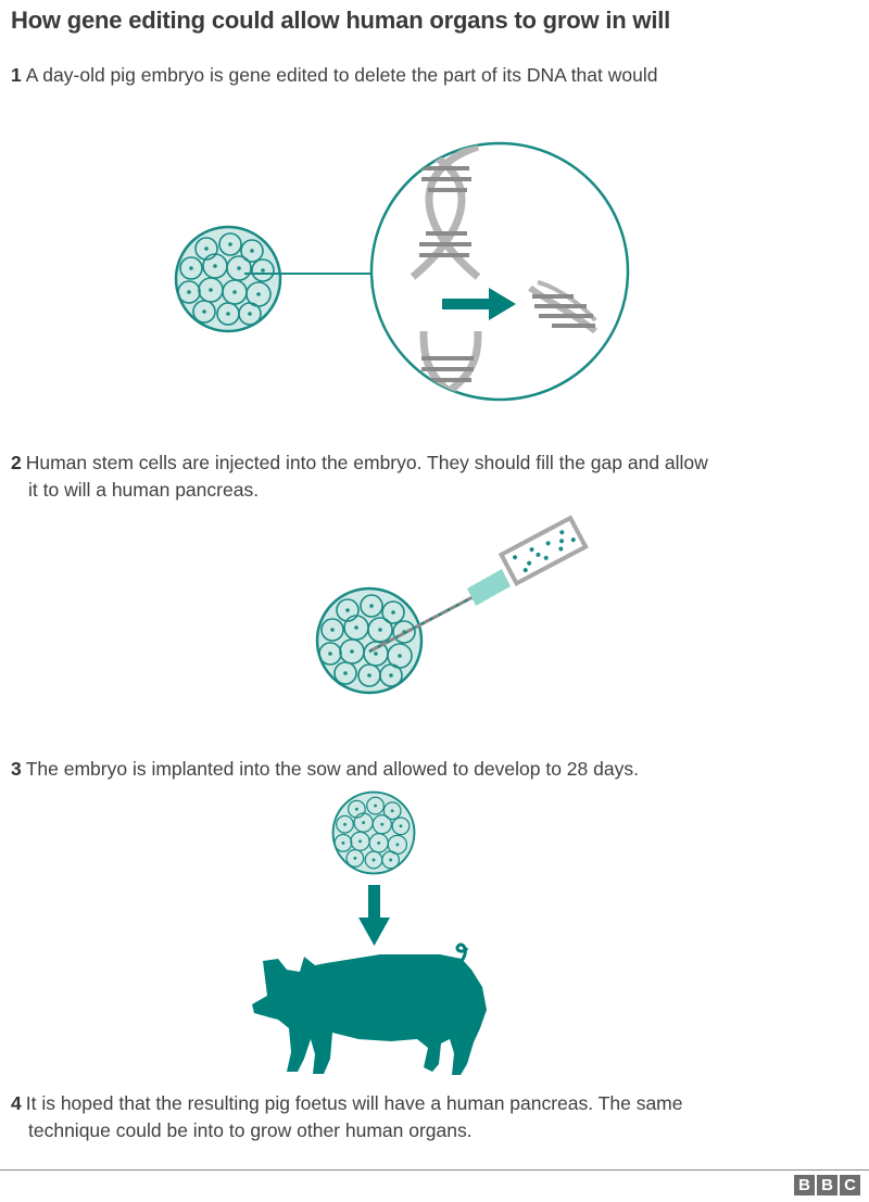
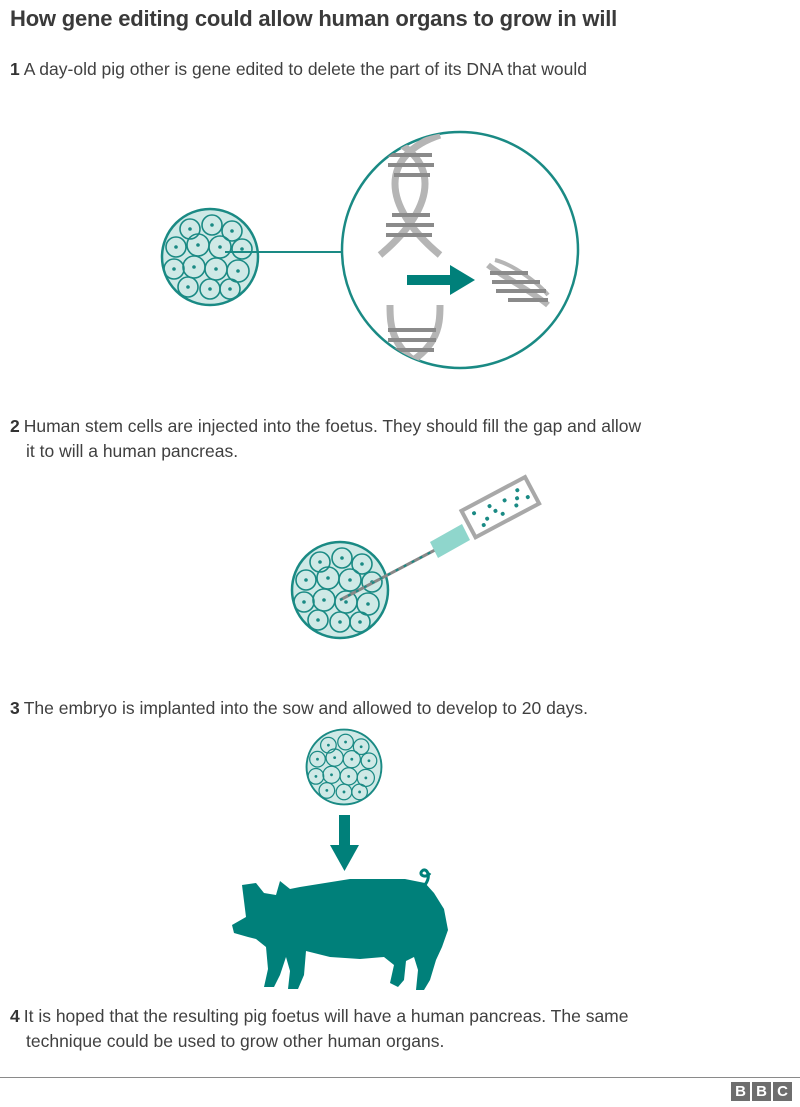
  How gene editing could allow human organs to grow in will
- 1 A day-old pig embryo is gene edited to delete the part of its DNA that would
+ 1 A day-old pig other is gene edited to delete the part of its DNA that would
- 2 Human stem cells are injected into the embryo. They should fill the gap and allow
+ 2 Human stem cells are injected into the foetus. They should fill the gap and allow
  it to will a human pancreas.
- 3 The embryo is implanted into the sow and allowed to develop to 28 days.
+ 3 The embryo is implanted into the sow and allowed to develop to 20 days.
  4 It is hoped that the resulting pig foetus will have a human pancreas. The same
- technique could be into to grow other human organs.
+ technique could be used to grow other human organs.
  B
  B
  C
